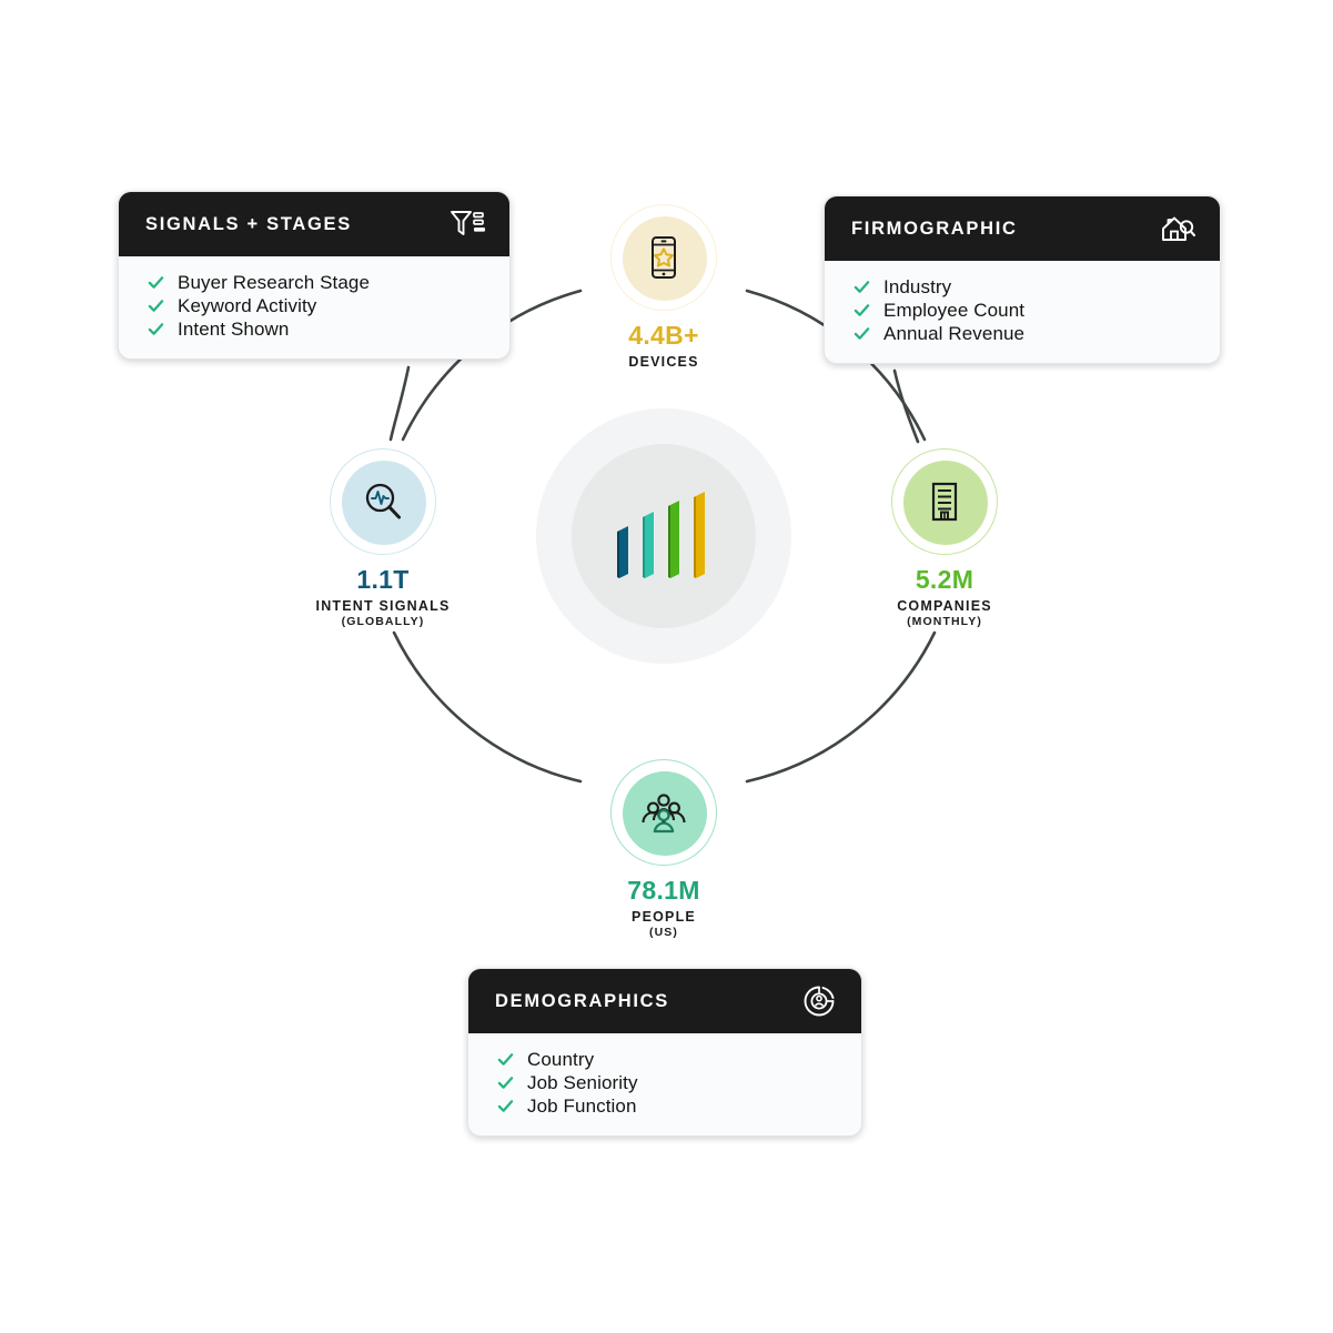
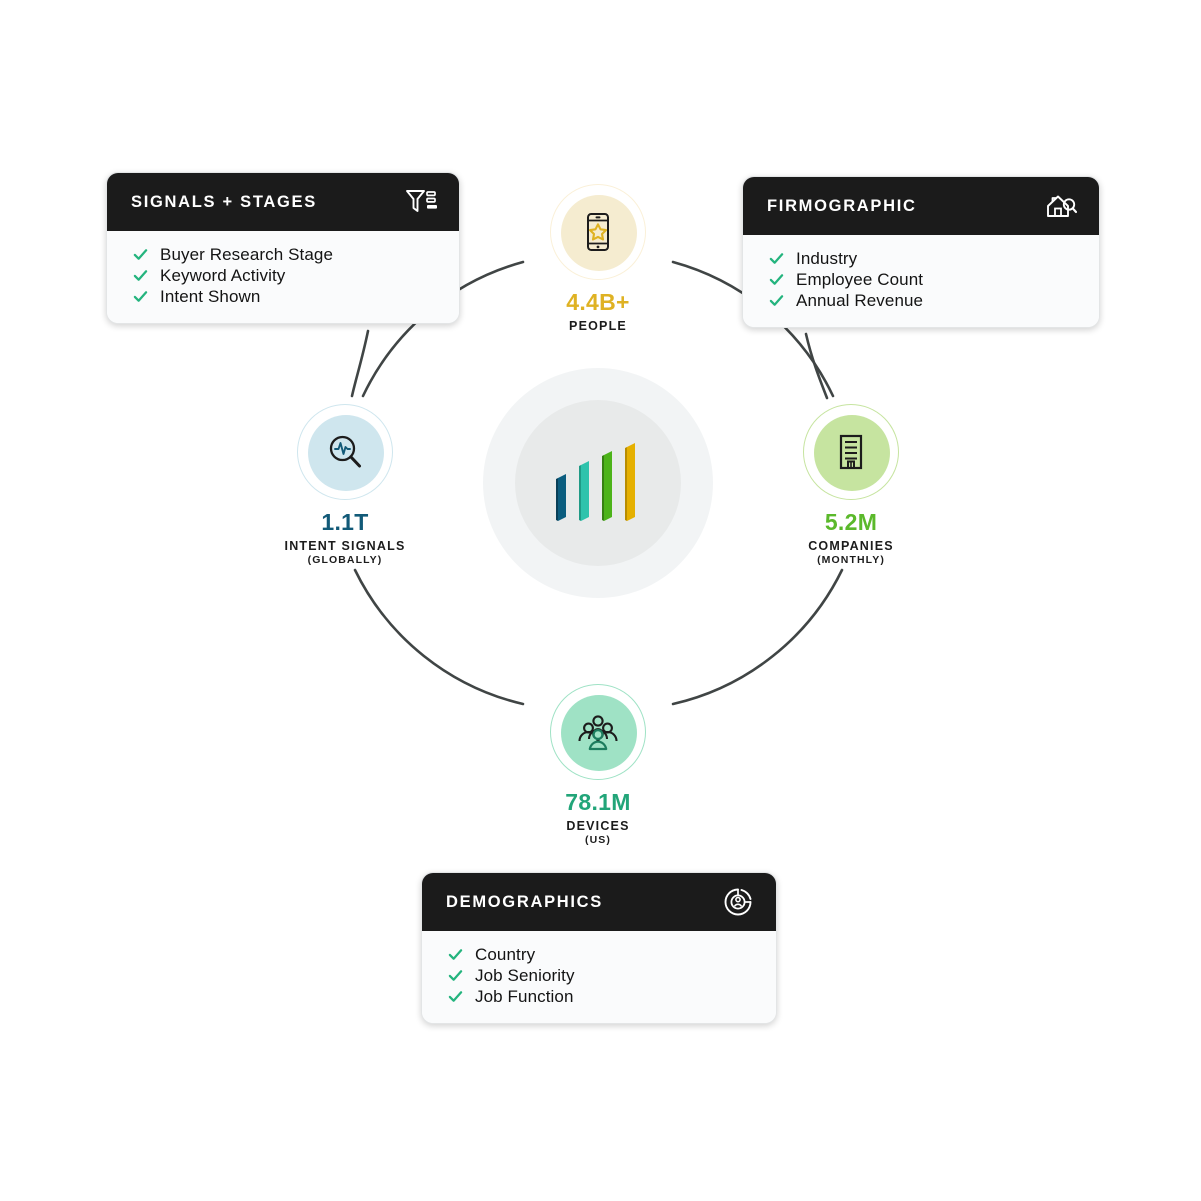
  4.4B+
- DEVICES
+ PEOPLE
  1.1T
  INTENT SIGNALS
  (GLOBALLY)
  5.2M
  COMPANIES
  (MONTHLY)
  78.1M
- PEOPLE
+ DEVICES
  (US)
  SIGNALS + STAGES
  Buyer Research Stage
  Keyword Activity
  Intent Shown
  FIRMOGRAPHIC
  Industry
  Employee Count
  Annual Revenue
  DEMOGRAPHICS
  Country
  Job Seniority
  Job Function
